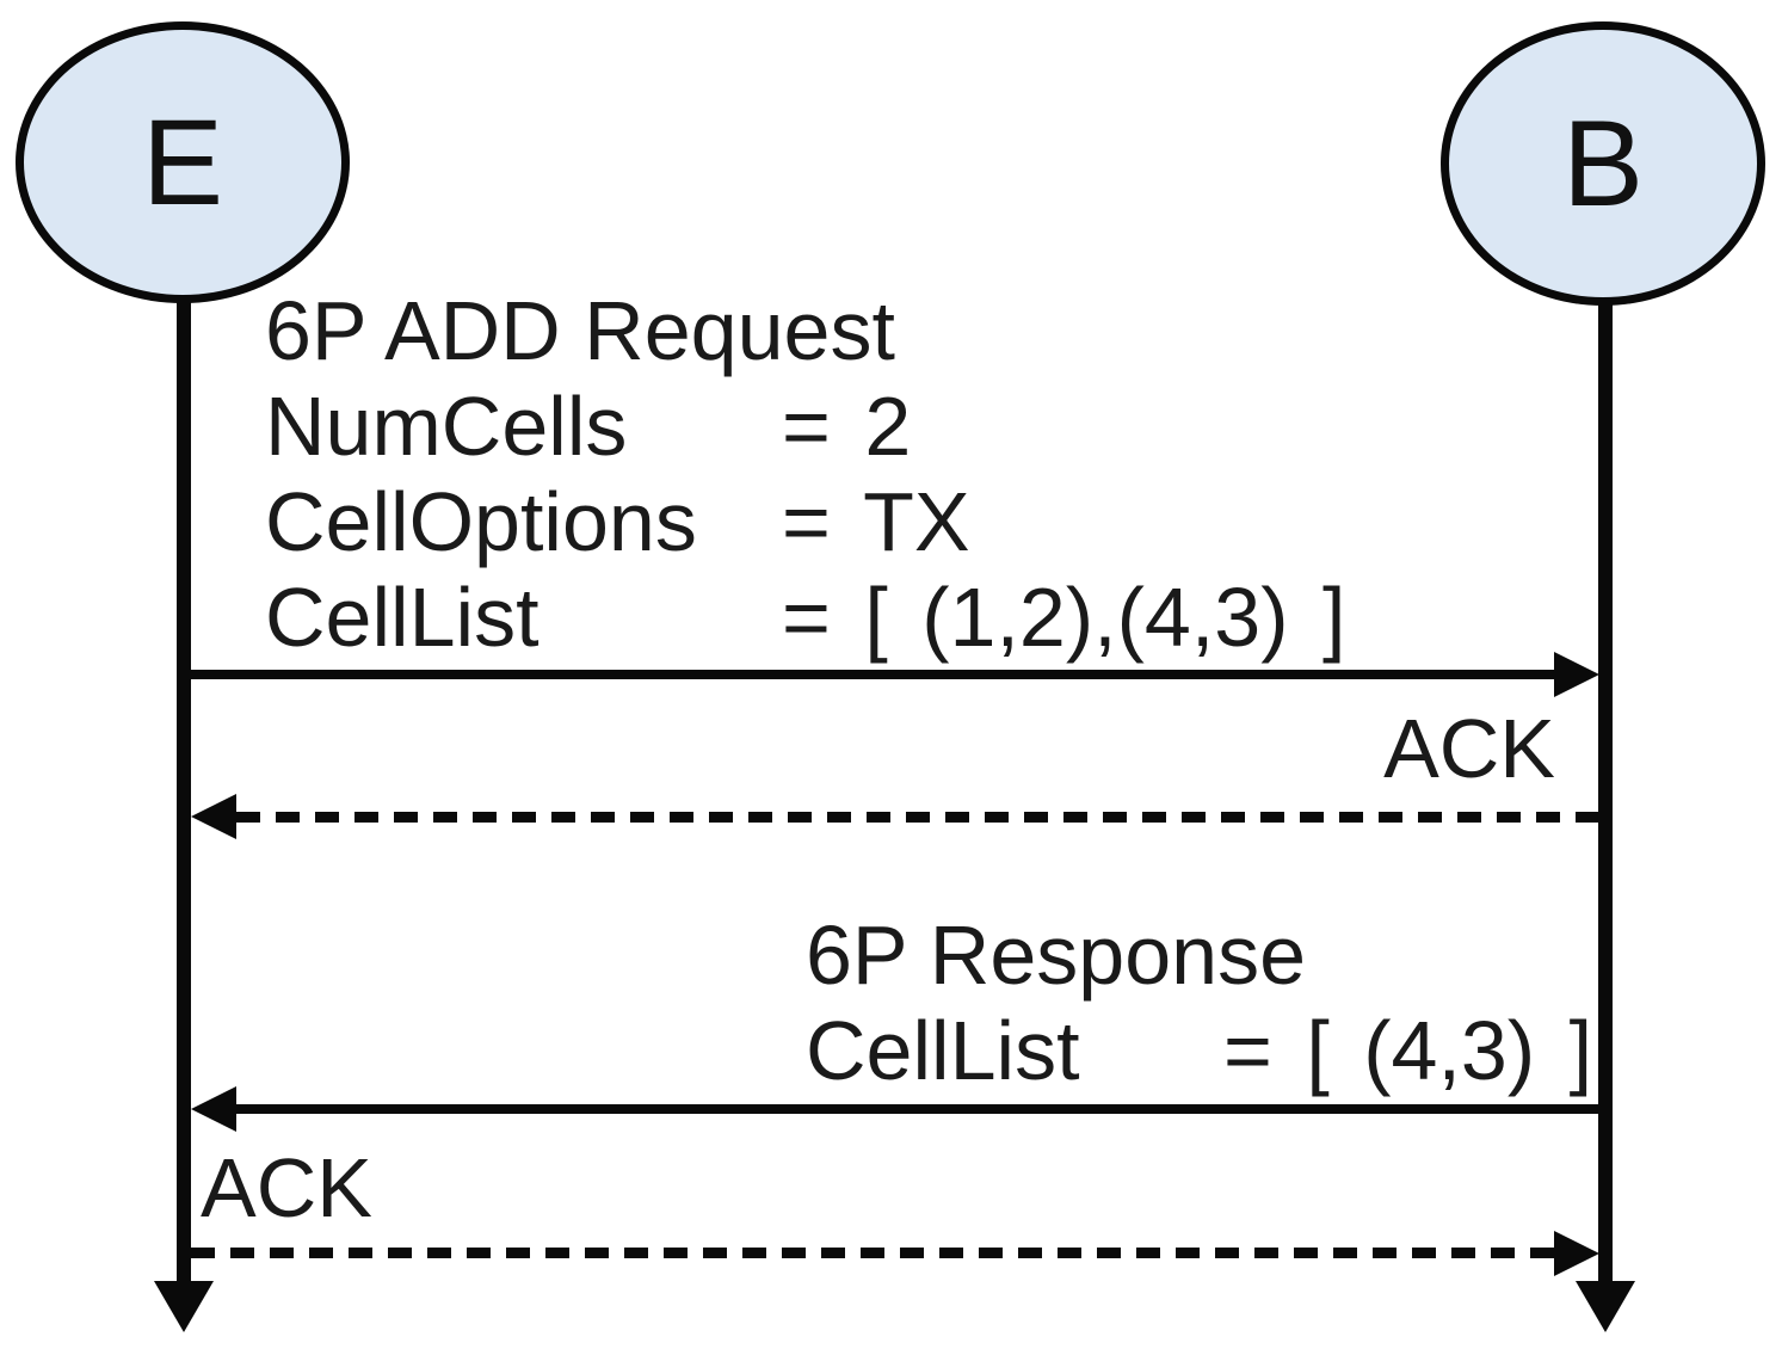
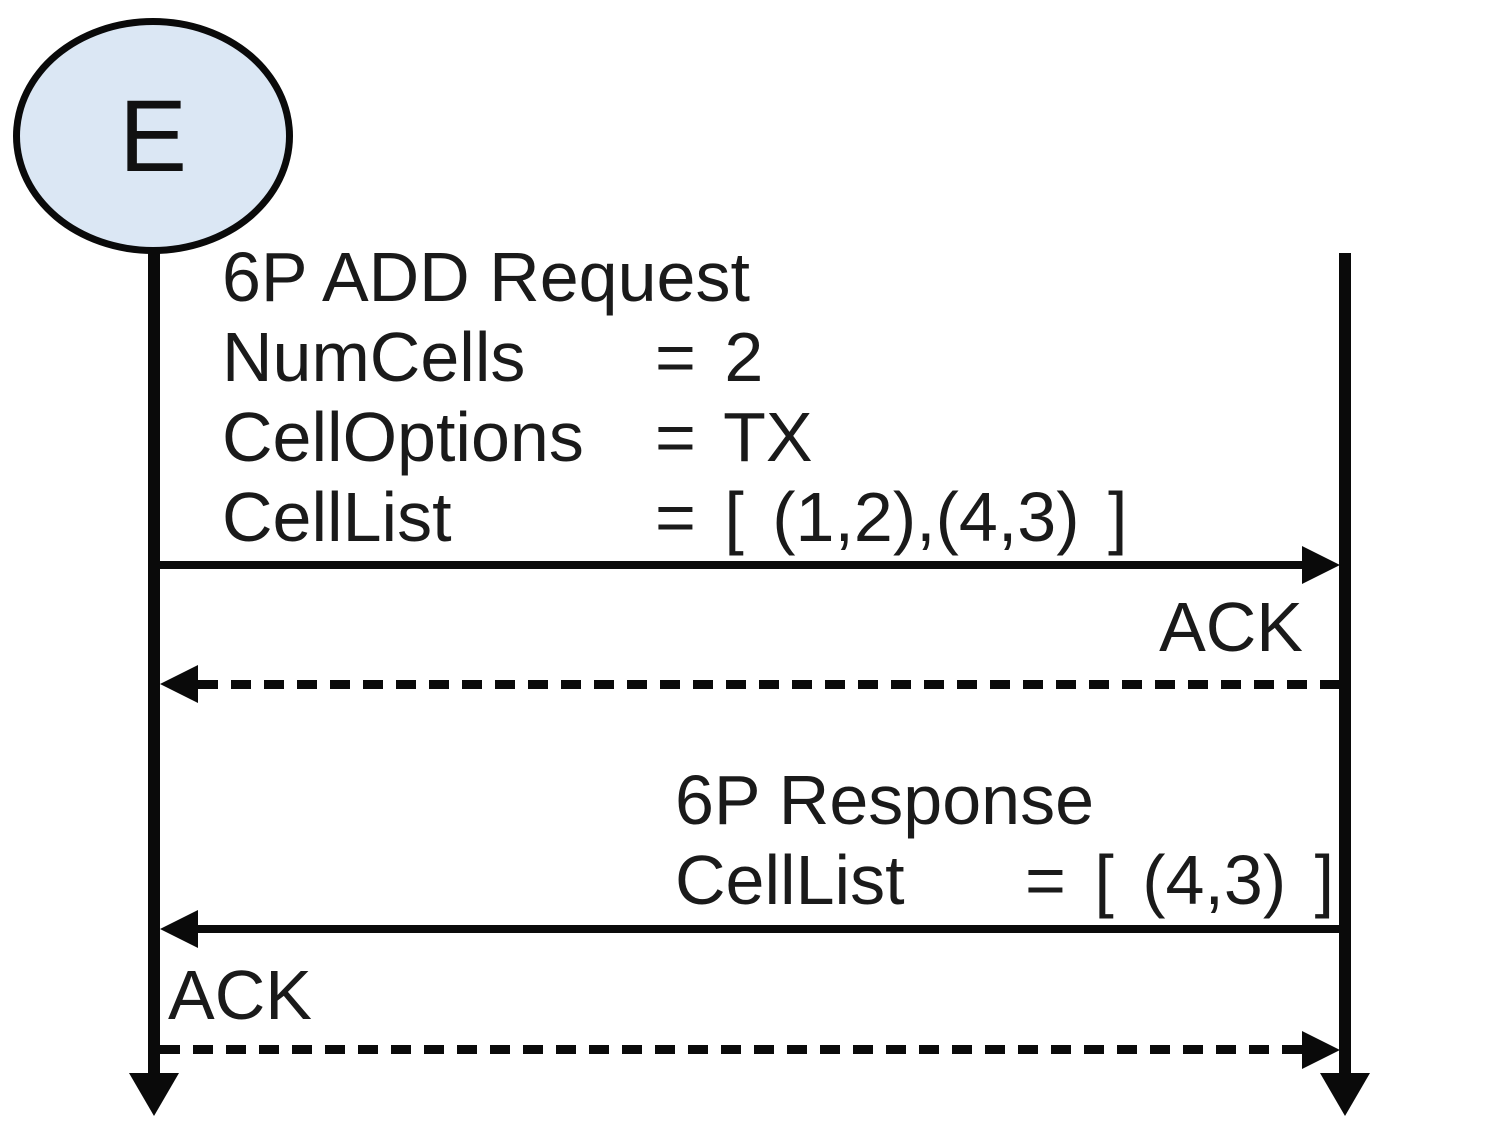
  E
- B
  6P ADD Request
  NumCells
  = 2
  CellOptions
  = TX
  CellList
  = [ (1,2),(4,3) ]
  ACK
  6P Response
  CellList
  = [ (4,3) ]
  ACK
